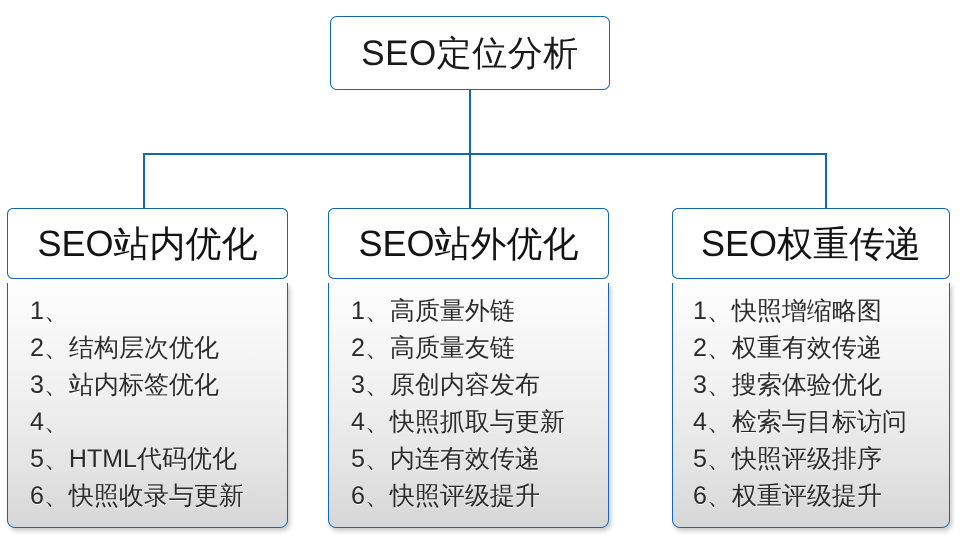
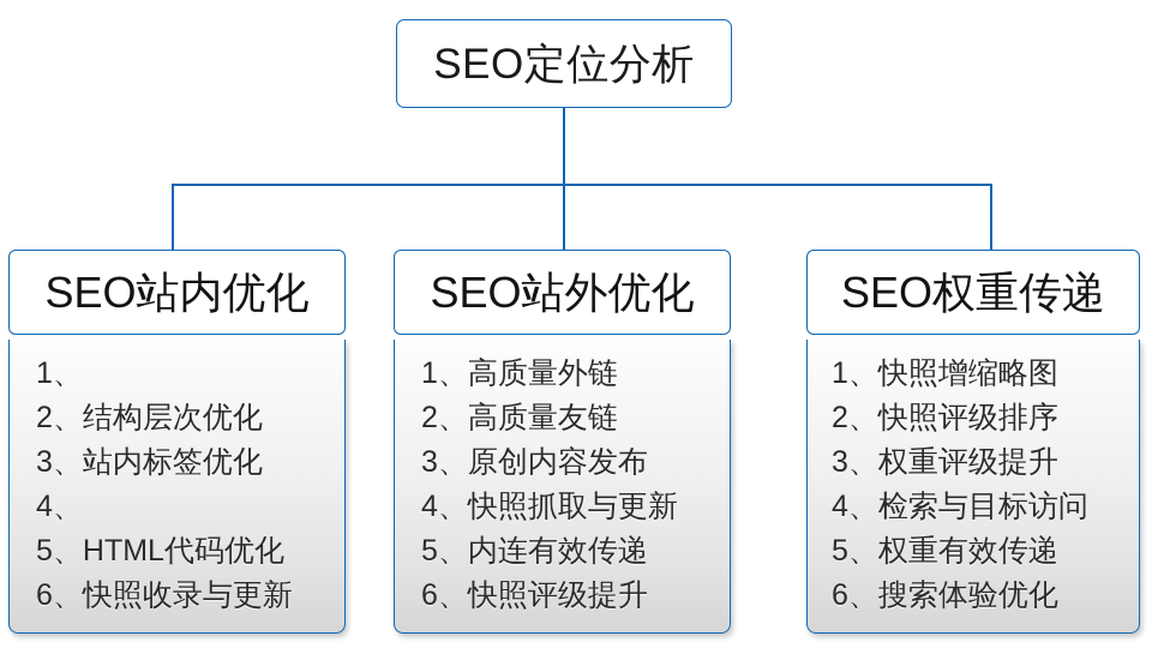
  SEO定位分析
  SEO站内优化
  1、
  2、
  结构层次优化
  3、
  站内标签优化
  4、
  5、
  HTML代码优化
  6、
  快照收录与更新
  SEO站外优化
  1、
  高质量外链
  2、
  高质量友链
  3、
  原创内容发布
  4、
  快照抓取与更新
  5、
  内连有效传递
  6、
  快照评级提升
  SEO权重传递
  1、
  快照增缩略图
  2、
- 权重有效传递
+ 快照评级排序
  3、
- 搜索体验优化
+ 权重评级提升
  4、
  检索与目标访问
  5、
- 快照评级排序
+ 权重有效传递
  6、
- 权重评级提升
+ 搜索体验优化
